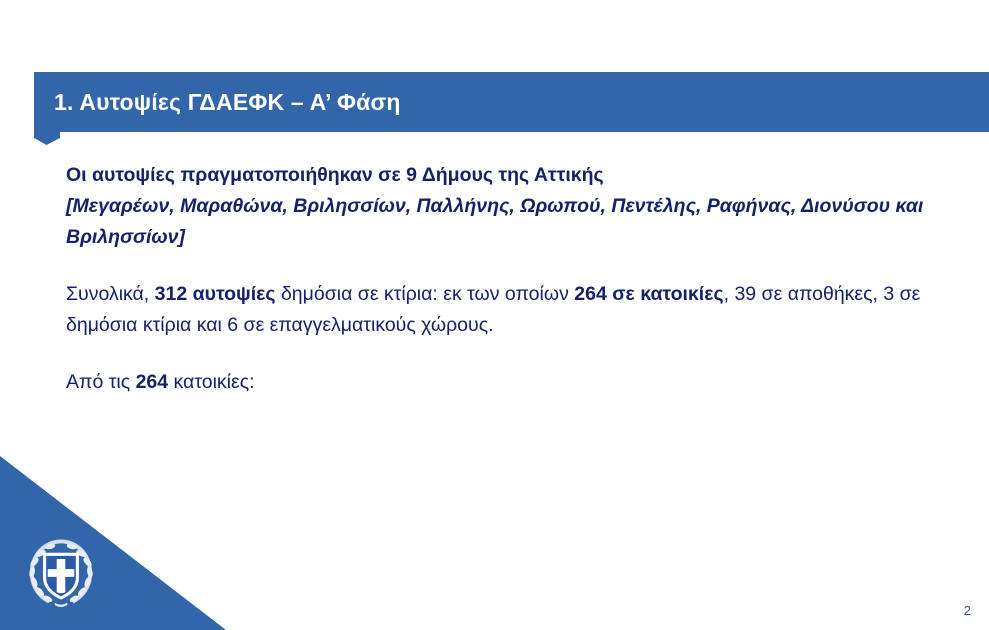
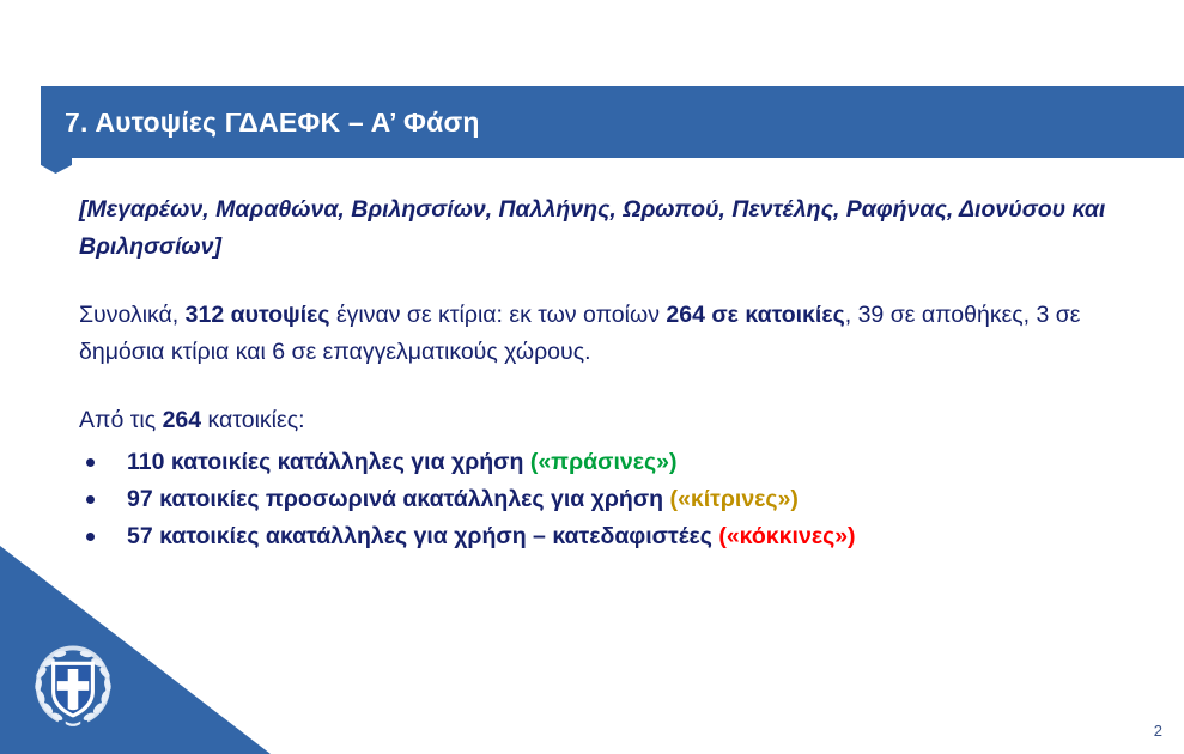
- 1. Αυτοψίες ΓΔΑΕΦΚ – Α’ Φάση
+ 7. Αυτοψίες ΓΔΑΕΦΚ – Α’ Φάση
- Οι αυτοψίες πραγματοποιήθηκαν σε 9 Δήμους της Αττικής
  [Μεγαρέων, Μαραθώνα, Βριλησσίων, Παλλήνης, Ωρωπού, Πεντέλης, Ραφήνας, Διονύσου και Βριλησσίων]
- Συνολικά, 312 αυτοψίες δημόσια σε κτίρια: εκ των οποίων 264 σε κατοικίες, 39 σε αποθήκες, 3 σε δημόσια κτίρια και 6 σε επαγγελματικούς χώρους.
+ Συνολικά, 312 αυτοψίες έγιναν σε κτίρια: εκ των οποίων 264 σε κατοικίες, 39 σε αποθήκες, 3 σε δημόσια κτίρια και 6 σε επαγγελματικούς χώρους.
  Από τις 264 κατοικίες:
+ 110 κατοικίες κατάλληλες για χρήση («πράσινες»)
+ 97 κατοικίες προσωρινά ακατάλληλες για χρήση («κίτρινες»)
+ 57 κατοικίες ακατάλληλες για χρήση – κατεδαφιστέες («κόκκινες»)
  2
